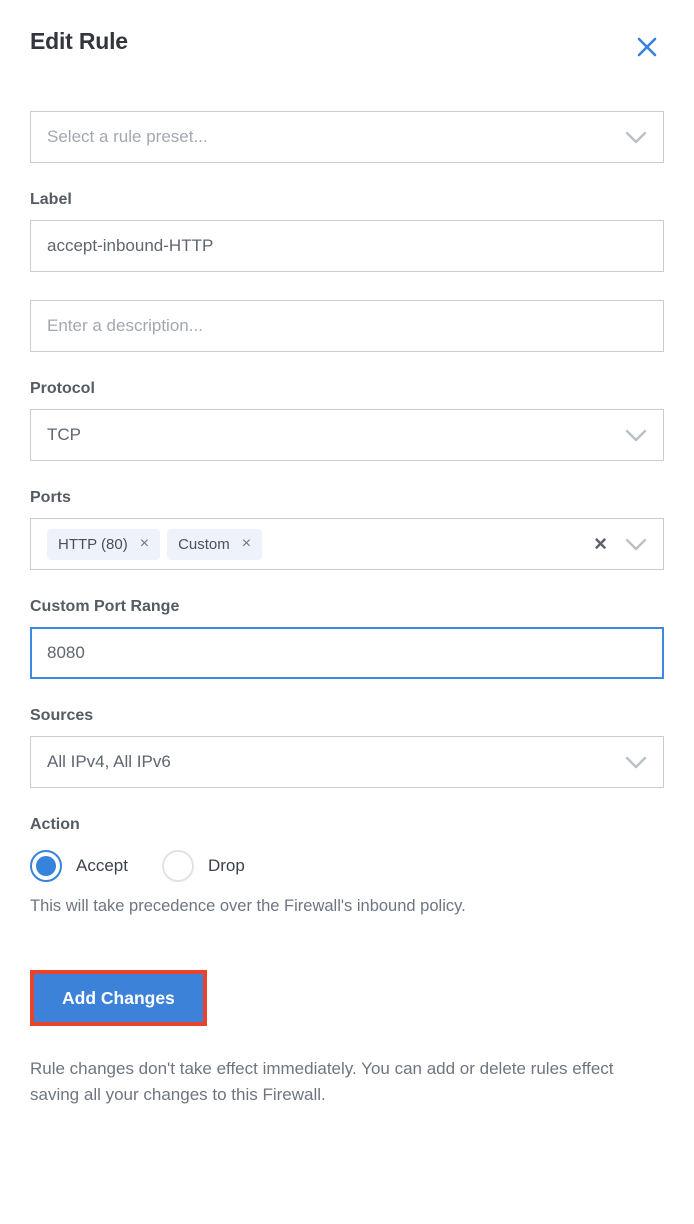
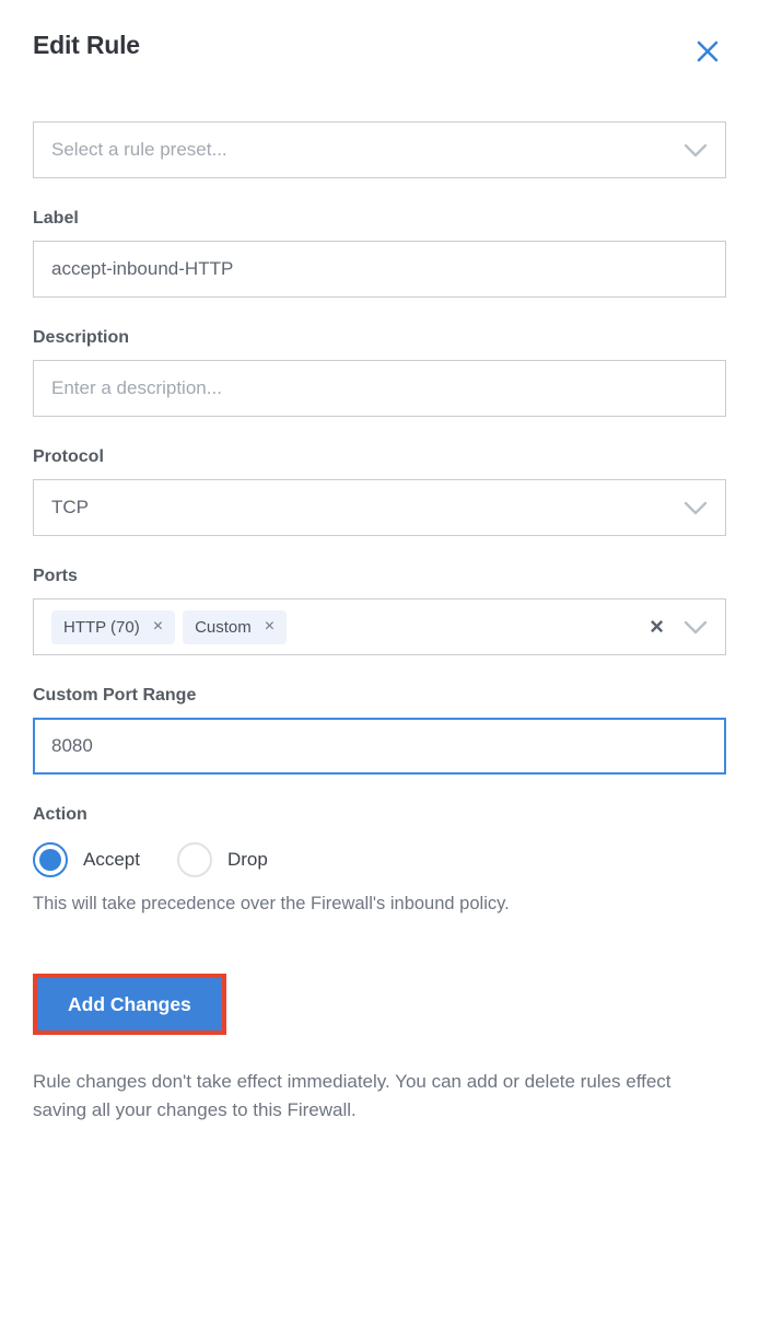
  Edit Rule
  Select a rule preset...
  Label
  accept-inbound-HTTP
+ Description
  Enter a description...
  Protocol
  TCP
  Ports
- HTTP (80)
+ HTTP (70)
  ×
  Custom
  ×
  ×
  Custom Port Range
  8080
- Sources
- All IPv4, All IPv6
  Action
  Accept
  Drop
  This will take precedence over the Firewall's inbound policy.
  Add Changes
  Rule changes don't take effect immediately. You can add or delete rules effect saving all your changes to this Firewall.
